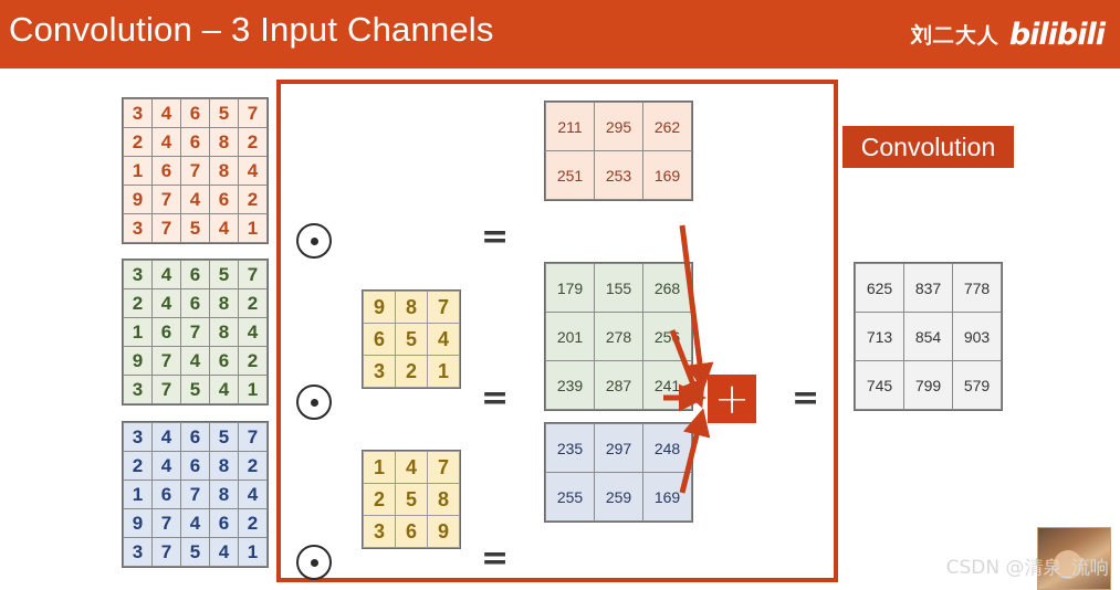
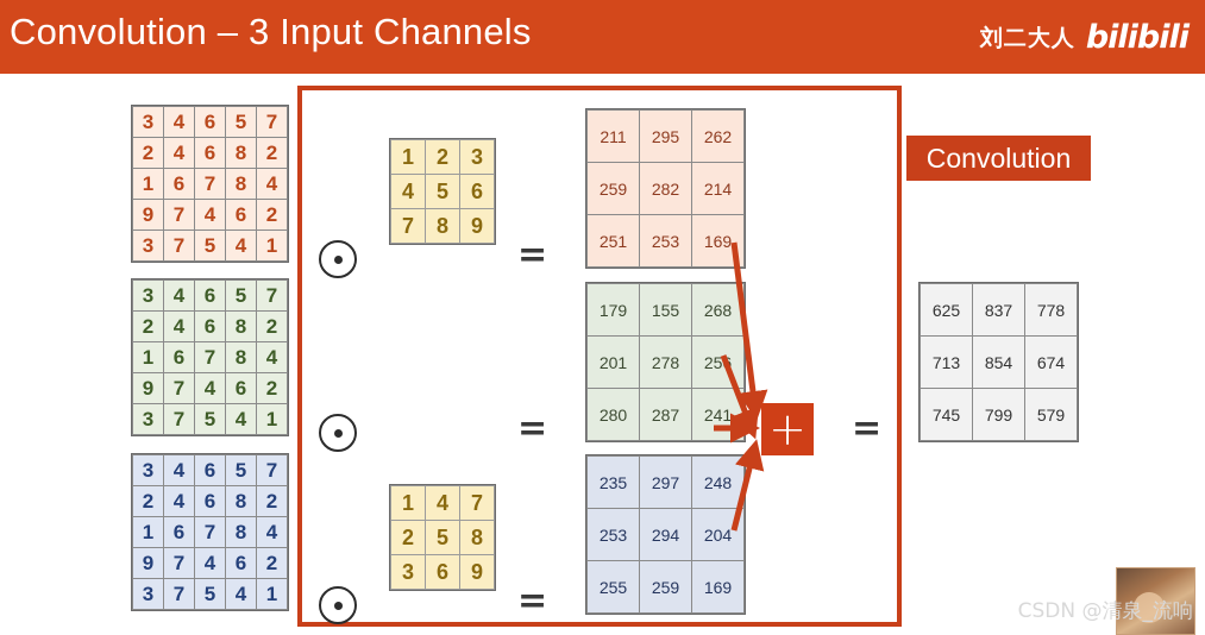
  Convolution – 3 Input Channels
  刘二大人
  bilibili
  3	4	6	5	7
  2	4	6	8	2
  1	6	7	8	4
  9	7	4	6	2
  3	7	5	4	1
+ 1	2	3
+ 4	5	6
+ 7	8	9
  =
  211	295	262
+ 259	282	214
  251	253	169
  3	4	6	5	7
  2	4	6	8	2
  1	6	7	8	4
  9	7	4	6	2
  3	7	5	4	1
- 9	8	7
- 6	5	4
- 3	2	1
  =
  179	155	268
  201	278	25
- 239	287	241
+ 280	287	241
  3	4	6	5	7
  2	4	6	8	2
  1	6	7	8	4
  9	7	4	6	2
  3	7	5	4	1
  1	4	7
  2	5	8
  3	6	9
  =
  235	297	248
+ 253	294	204
  255	259	169
  +
  =
  625	837	778
- 713	854	903
+ 713	854	674
  745	799	579
  Convolution
  CSDN @清泉_流响
